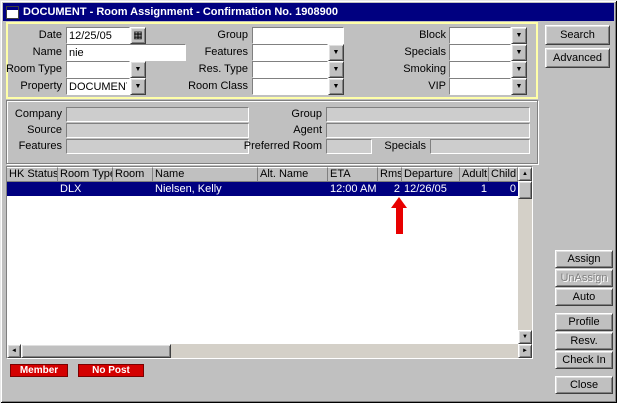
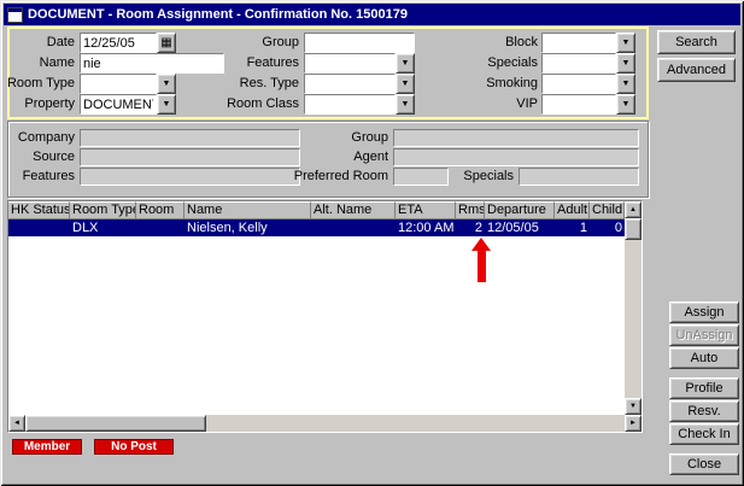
- DOCUMENT - Room Assignment - Confirmation No. 1908900
+ DOCUMENT - Room Assignment - Confirmation No. 1500179
  Date
  12/25/05
  ▦
  Group
  Block
  Name
  nie
  Features
  Specials
  Room Type
  Res. Type
  Smoking
  Property
  DOCUMEN
  Room Class
  VIP
  Search
  Advanced
  Company
  Group
  Source
  Agent
  Features
  Preferred Room
  Specials
  HK Status
  Room Typ
  Room
  Name
  Alt. Name
  ETA
  Rms
  Departure
  Adult
  Child
  DLX
  Nielsen, Kelly
  12:00 AM
  2
- 12/26/05
+ 12/05/05
  1
  0
  Member
  No Post
  Assign
  UnAssign
  Auto
  Profile
  Resv.
  Check In
  Close
